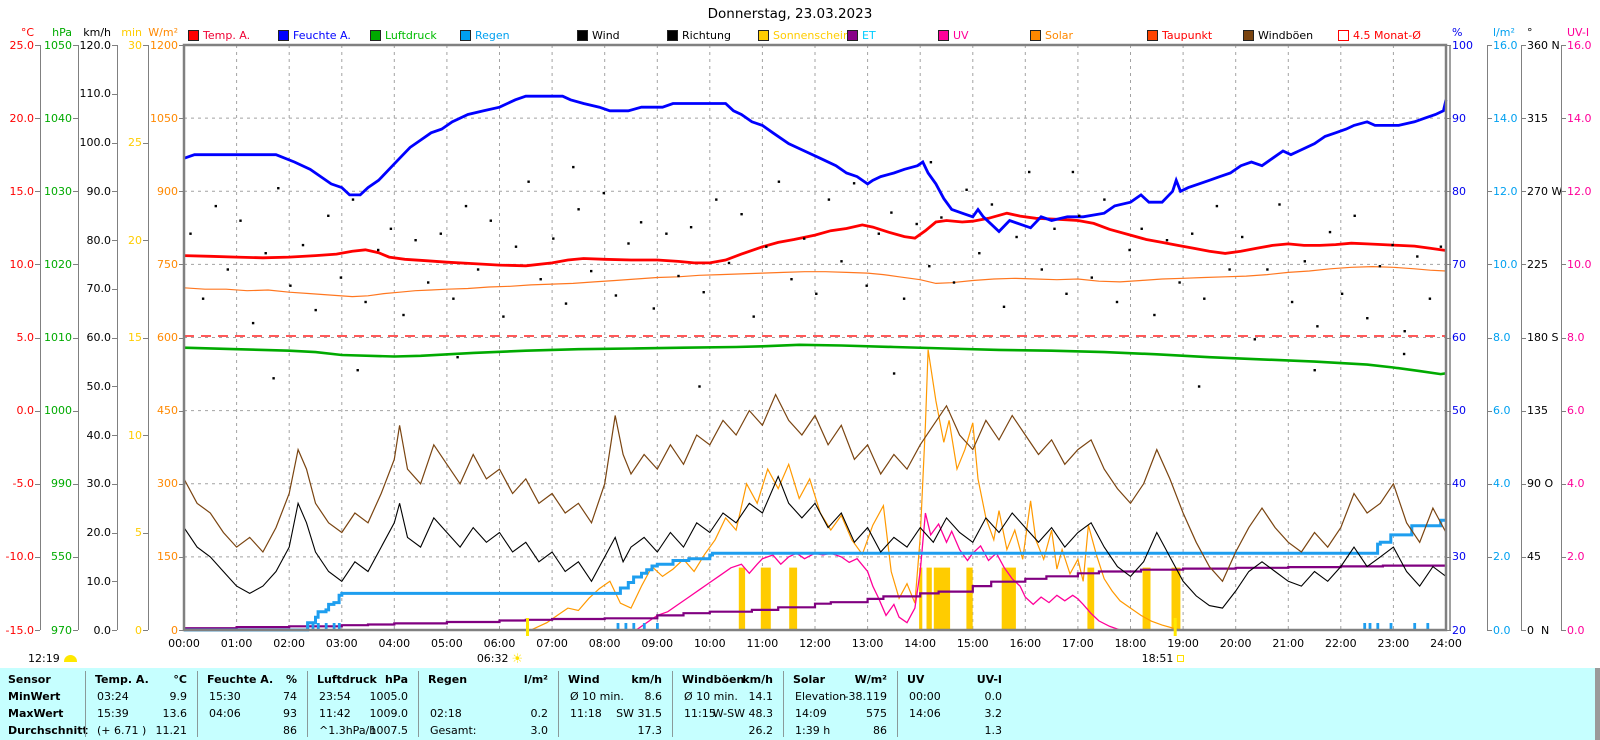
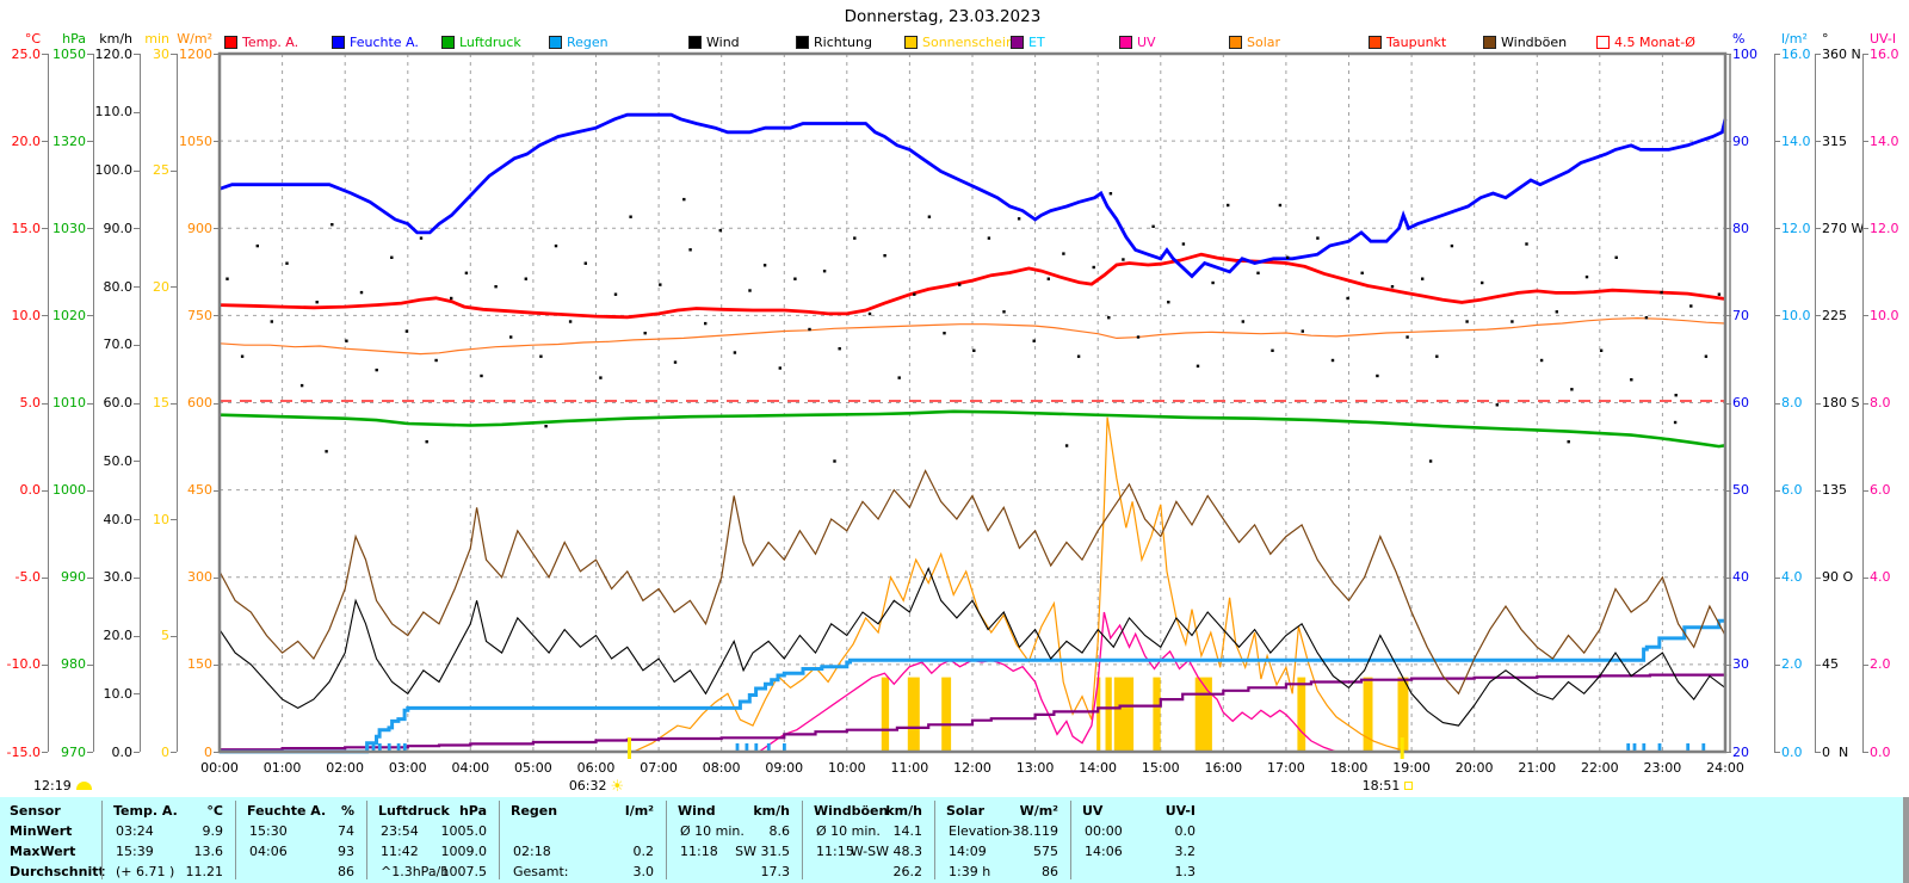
  Donnerstag, 23.03.2023
  Temp. A.
  Feuchte A.
  Luftdruck
  Regen
  Wind
  Richtung
  Sonnenschei
  ET
  UV
  Solar
  Taupunkt
  Windböen
  4.5 Monat-Ø
  25.0
  20.0
  15.0
  10.0
  5.0
  0.0
  -5.0
  -10.0
  -15.0
  °C
  1050
- 1040
+ 1320
  1030
  1020
  1010
  1000
  990
- 550
+ 980
  970
  hPa
  120.0
  110.0
  100.0
  90.0
  80.0
  70.0
  60.0
  50.0
  40.0
  30.0
  20.0
  10.0
  0.0
  km/h
  30
  25
  20
  15
  10
  5
  0
  min
  1200
  1050
  900
  750
  600
  450
  300
  150
  0
  W/m²
  100
  90
  80
  70
  60
  50
  40
  30
  20
  %
  16.0
  14.0
  12.0
  10.0
  8.0
  6.0
  4.0
  2.0
  0.0
  l/m²
  360 N
  315
  270 W
  225
  180 S
  135
  90 O
  45
  0 N
  °
  16.0
  14.0
  12.0
  10.0
  8.0
  6.0
  4.0
  2.0
  0.0
  UV-I
  00:00
  01:00
  02:00
  03:00
  04:00
  05:00
  06:00
  07:00
  08:00
  09:00
  10:00
  11:00
  12:00
  13:00
  14:00
  15:00
  16:00
  17:00
  18:00
  19:00
  20:00
  21:00
  22:00
  23:00
  24:00
  12:19
  06:32 ☀
  18:51
  Sensor
  MinWert
  MaxWert
  Durchschnit
  Temp. A.
  °C
  03:24
  9.9
  15:39
  13.6
  (+ 6.71 )
  11.21
  Feuchte A.
  %
  15:30
  74
  04:06
  93
  86
  Luftdruck
  hPa
  23:54
  1005.0
  11:42
  1009.0
  ^1.3hPa/h
  1007.5
  Regen
  l/m²
  02:18
  0.2
  Gesamt:
  3.0
  Wind
  km/h
  Ø 10 min.
  8.6
  11:18
  SW 31.5
  17.3
  Windböen
  km/h
  Ø 10 min.
  14.1
  11:15
  W-SW 48.3
  26.2
  Solar
  W/m²
  Elevation
  -38.119
  14:09
  575
  1:39 h
  86
  UV
  UV-I
  00:00
  0.0
  14:06
  3.2
  1.3
